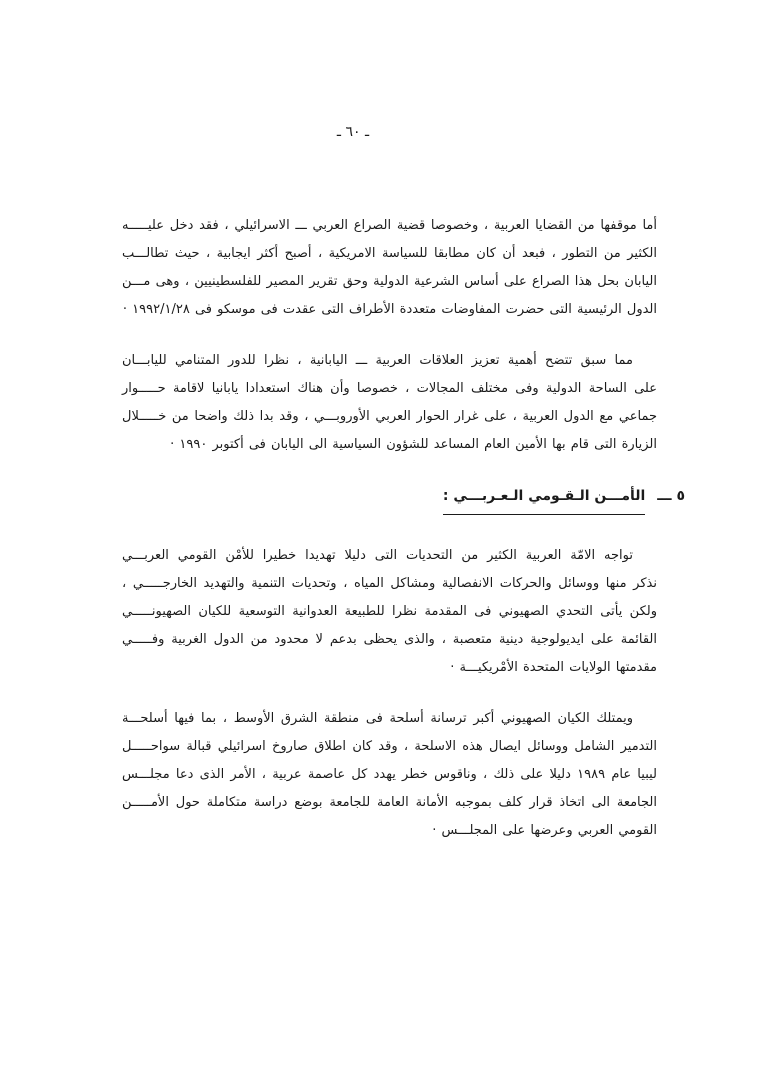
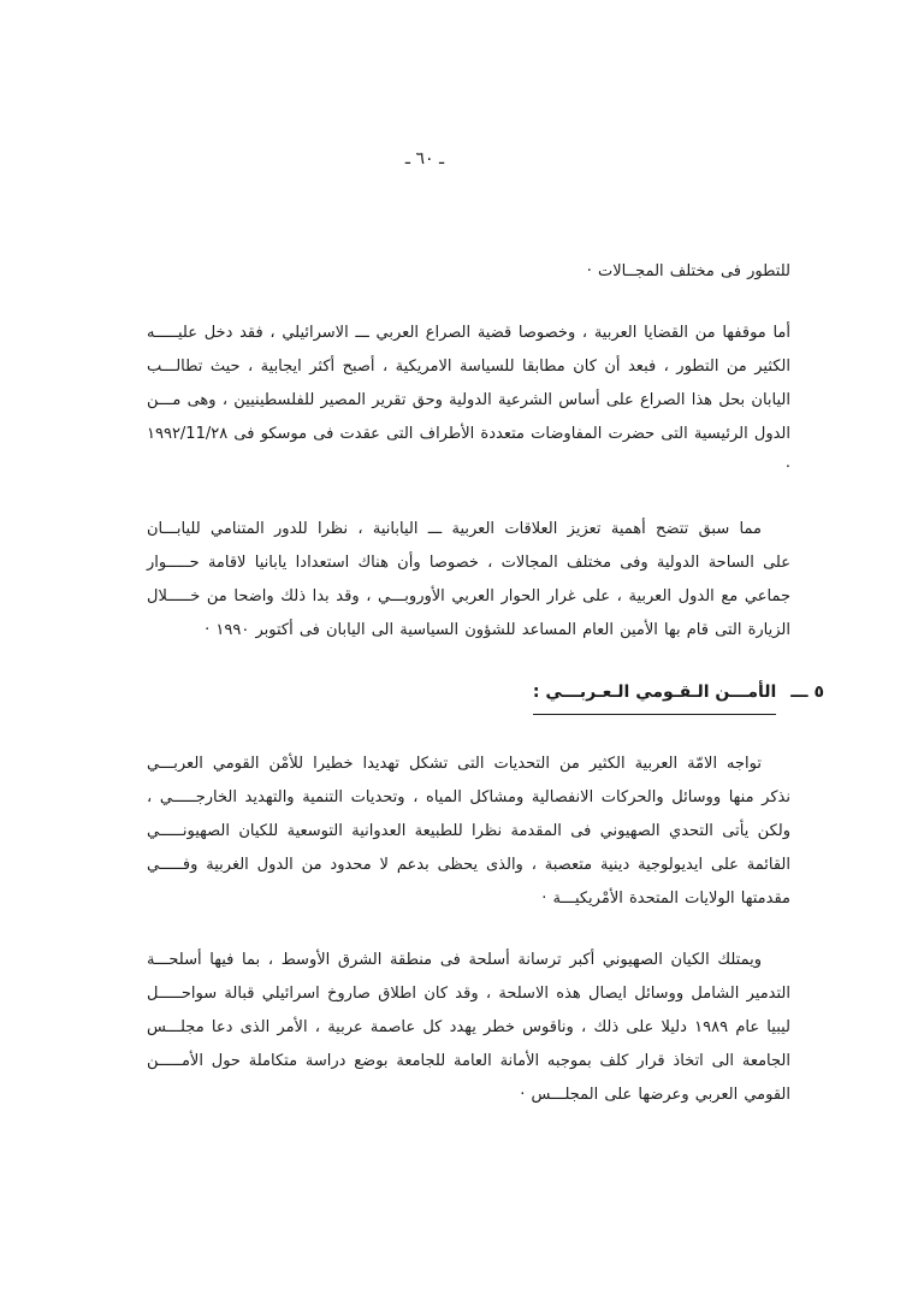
  ـ ٦٠ ـ
+ للتطور فى مختلف المجــالات ·
  أما موقفها من القضايا العربية ، وخصوصا قضية الصراع العربي ـــ الاسرائيلي ، فقد دخل عليـــــه
  الكثير من التطور ، فبعد أن كان مطابقا للسياسة الامريكية ، أصبح أكثر ايجابية ، حيث تطالـــب
  اليابان بحل هذا الصراع على أساس الشرعية الدولية وحق تقرير المصير للفلسطينيين ، وهى مـــن
- الدول الرئيسية التى حضرت المفاوضات متعددة الأطراف التى عقدت فى موسكو فى ١٩٩٢/١/٢٨ ·
+ الدول الرئيسية التى حضرت المفاوضات متعددة الأطراف التى عقدت فى موسكو فى ١٩٩٢/11/٢٨ ·
  مما سبق تتضح أهمية تعزيز العلاقات العربية ـــ اليابانية ، نظرا للدور المتنامي لليابـــان
  على الساحة الدولية وفى مختلف المجالات ، خصوصا وأن هناك استعدادا يابانيا لاقامة حـــــوار
  جماعي مع الدول العربية ، على غرار الحوار العربي الأوروبـــي ، وقد بدا ذلك واضحا من خـــــلال
  الزيارة التى قام بها الأمين العام المساعد للشؤون السياسية الى اليابان فى أكتوبر ١٩٩٠ ·
  ٥ ـــ الأمـــن الـقـومي الـعـربـــي :
- تواجه الامّة العربية الكثير من التحديات التى دليلا تهديدا خطيرا للأمْن القومي العربـــي
+ تواجه الامّة العربية الكثير من التحديات التى تشكل تهديدا خطيرا للأمْن القومي العربـــي
  نذكر منها ووسائل والحركات الانفصالية ومشاكل المياه ، وتحديات التنمية والتهديد الخارجـــــي ،
  ولكن يأتى التحدي الصهيوني فى المقدمة نظرا للطبيعة العدوانية التوسعية للكيان الصهيونـــــي
  القائمة على ايديولوجية دينية متعصبة ، والذى يحظى بدعم لا محدود من الدول الغربية وفـــــي
  مقدمتها الولايات المتحدة الأمْريكيـــة ·
  ويمتلك الكيان الصهيوني أكبر ترسانة أسلحة فى منطقة الشرق الأوسط ، بما فيها أسلحـــة
  التدمير الشامل ووسائل ايصال هذه الاسلحة ، وقد كان اطلاق صاروخ اسرائيلي قبالة سواحـــــل
  ليبيا عام ١٩٨٩ دليلا على ذلك ، وناقوس خطر يهدد كل عاصمة عربية ، الأمر الذى دعا مجلـــس
  الجامعة الى اتخاذ قرار كلف بموجبه الأمانة العامة للجامعة بوضع دراسة متكاملة حول الأمـــــن
  القومي العربي وعرضها على المجلـــس ·
